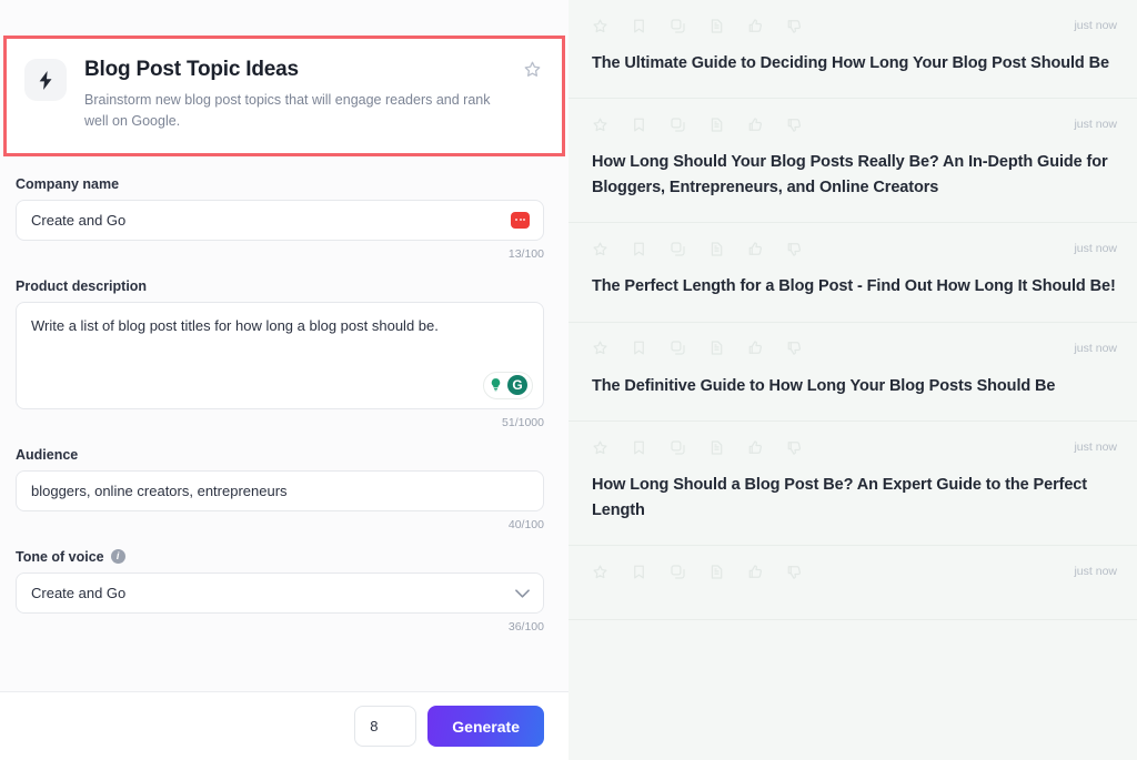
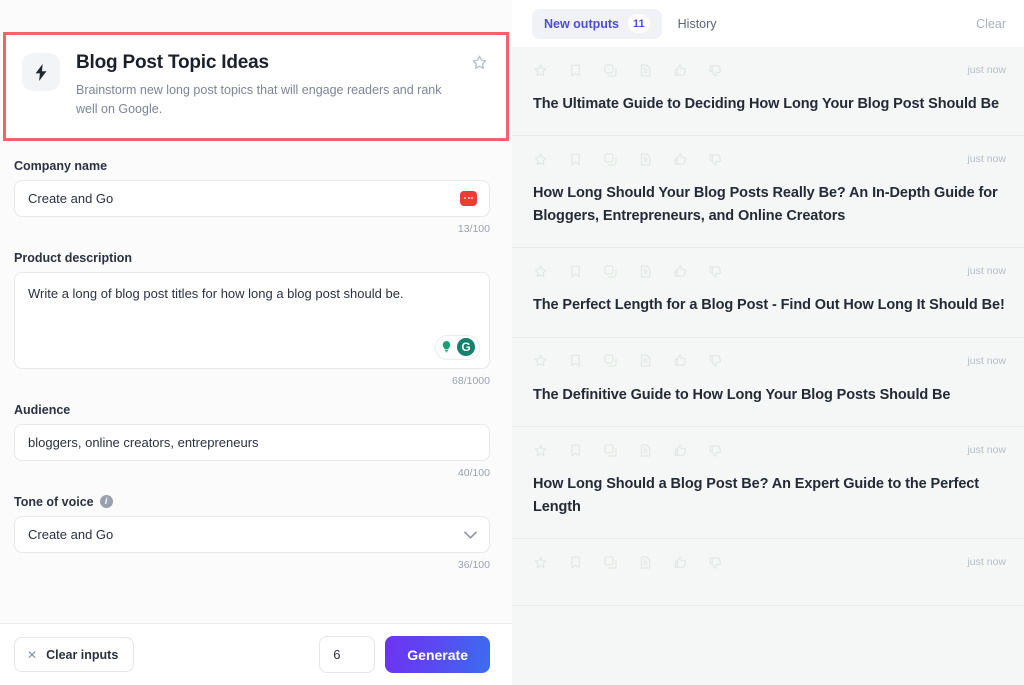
  Blog Post Topic Ideas
- Brainstorm new blog post topics that will engage readers and rank well on Google.
+ Brainstorm new long post topics that will engage readers and rank well on Google.
  Company name
  Create and Go
  13/100
  Product description
- Write a list of blog post titles for how long a blog post should be.
+ Write a long of blog post titles for how long a blog post should be.
  G
- 51/1000
+ 68/1000
  Audience
  bloggers, online creators, entrepreneurs
  40/100
  Tone of voice
  i
  Create and Go
  36/100
+ ✕
+ Clear inputs
- 8
+ 6
  Generate
+ New outputs
+ 11
+ History
+ Clear
  just now
  The Ultimate Guide to Deciding How Long Your Blog Post Should Be
  just now
  How Long Should Your Blog Posts Really Be? An In-Depth Guide for Bloggers, Entrepreneurs, and Online Creators
  just now
  The Perfect Length for a Blog Post - Find Out How Long It Should Be!
  just now
  The Definitive Guide to How Long Your Blog Posts Should Be
  just now
  How Long Should a Blog Post Be? An Expert Guide to the Perfect Length
  just now
